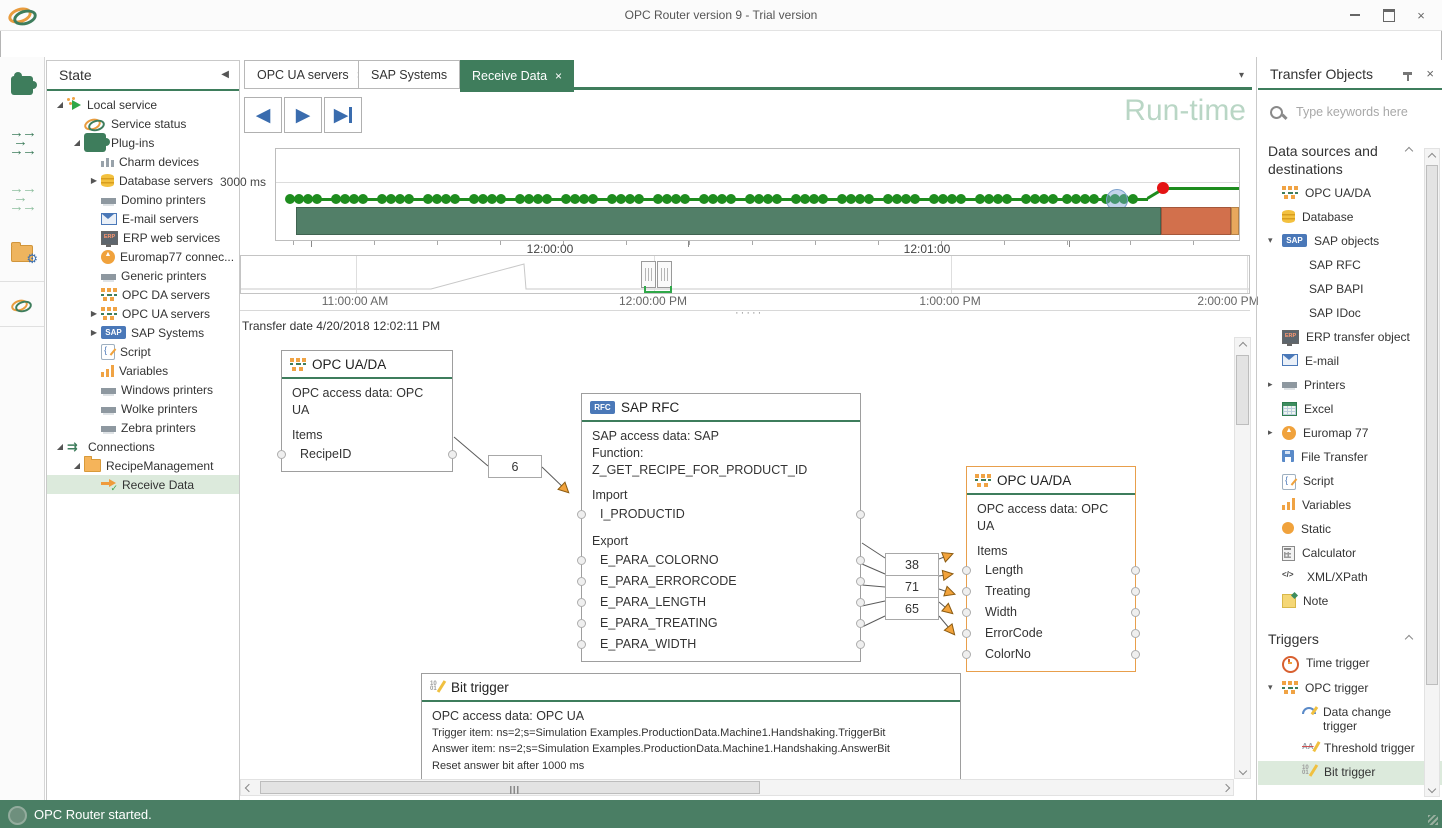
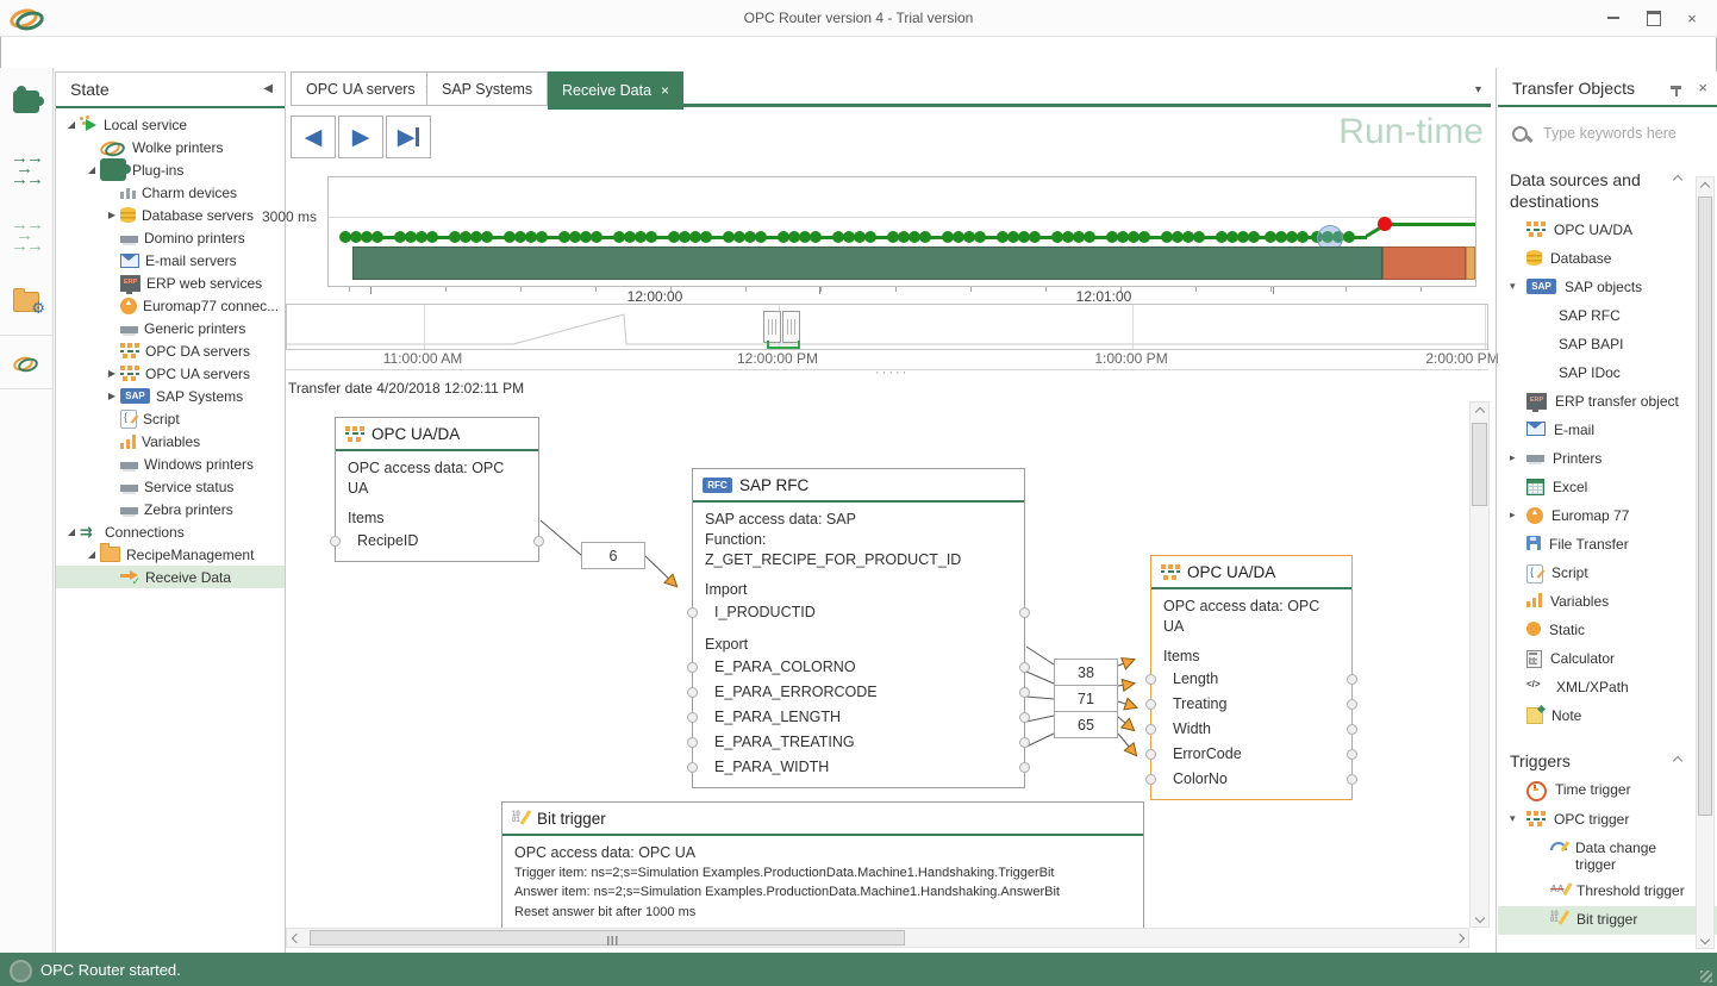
- OPC Router version 9 - Trial version
+ OPC Router version 4 - Trial version
  ×
  →→
  →
  →→
  →→
  →
  →→
  State
  ◀
  ◢
  Local service
- Service status
+ Wolke printers
  ◢
  Plug-ins
  Charm devices
  ▶
  Database servers
  Domino printers
  E-mail servers
  ERP web services
  Euromap77 connec...
  Generic printers
  OPC DA servers
  ▶
  OPC UA servers
  ▶
  SAP Systems
  Script
  Variables
  Windows printers
- Wolke printers
+ Service status
  Zebra printers
  ◢
  Connections
  ◢
  RecipeManagement
  Receive Data
  OPC UA servers
  SAP Systems
  Receive Data
  ×
  ▾
  ◀
  ▶
  ▶
  Run-time
  3000 ms
  12:00:00
  12:01:00
  11:00:00 AM
  12:00:00 PM
  1:00:00 PM
  2:00:00 PM
  ·····
  Transfer date 4/20/2018 12:02:11 PM
  OPC UA/DA
  OPC access data: OPC UA
  Items
  RecipeID
  SAP RFC
  SAP access data: SAP
  Function: Z_GET_RECIPE_FOR_PRODUCT_ID
  Import
  I_PRODUCTID
  Export
  E_PARA_COLORNO
  E_PARA_ERRORCODE
  E_PARA_LENGTH
  E_PARA_TREATING
  E_PARA_WIDTH
  OPC UA/DA
  OPC access data: OPC UA
  Items
  Length
  Treating
  Width
  ErrorCode
  ColorNo
  Bit trigger
  OPC access data: OPC UA
  Trigger item: ns=2;s=Simulation Examples.ProductionData.Machine1.Handshaking.TriggerBit
  Answer item: ns=2;s=Simulation Examples.ProductionData.Machine1.Handshaking.AnswerBit
  Reset answer bit after 1000 ms
  6
  38
  71
  65
  Transfer Objects
  ×
  Type keywords here
  Data sources and destinations
  OPC UA/DA
  Database
  ▾
  SAP objects
  SAP RFC
  SAP BAPI
  SAP IDoc
  ERP transfer object
  E-mail
  ▸
  Printers
  Excel
  ▸
  Euromap 77
  File Transfer
  Script
  Variables
  Static
  Calculator
  XML/XPath
  Note
  Triggers
  Time trigger
  ▾
  OPC trigger
  Data change trigger
  Threshold trigger
  Bit trigger
  OPC Router started.
